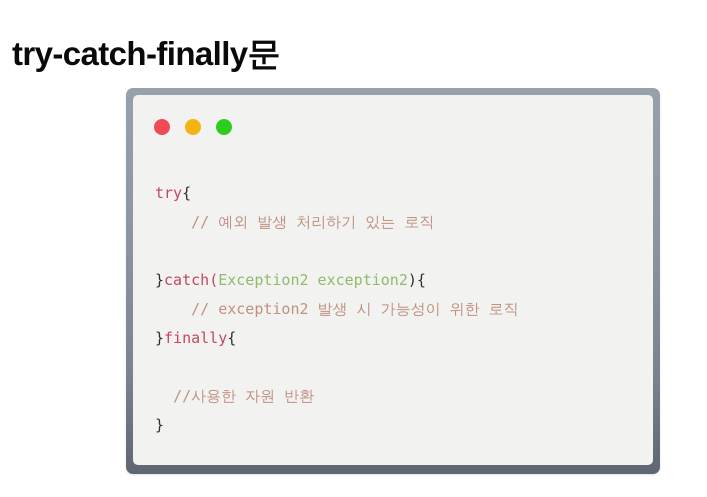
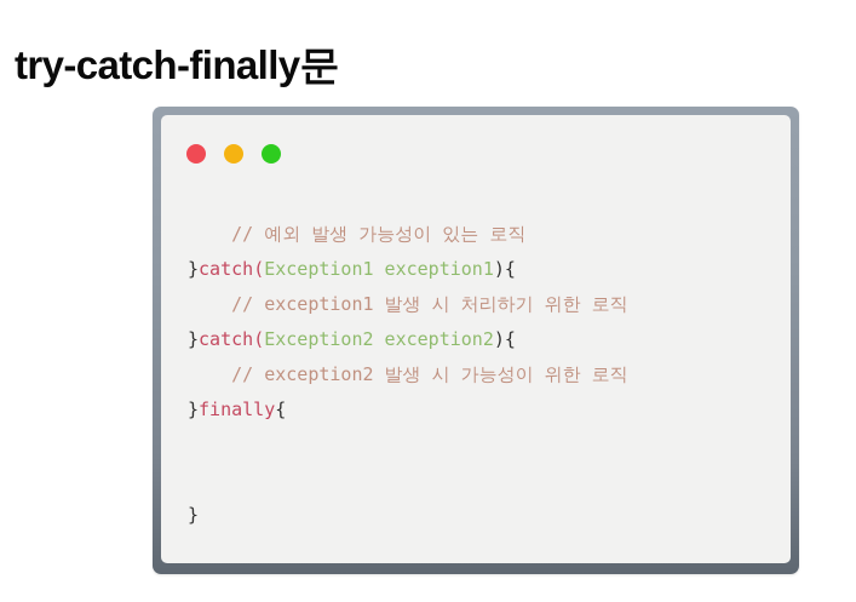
  try-catch-finally문
- try{
- // 예외 발생 처리하기 있는 로직
+ // 예외 발생 가능성이 있는 로직
+ }catch(Exception1 exception1){
+ // exception1 발생 시 처리하기 위한 로직
  }catch(Exception2 exception2){
  // exception2 발생 시 가능성이 위한 로직
  }finally{
- //사용한 자원 반환
  }
